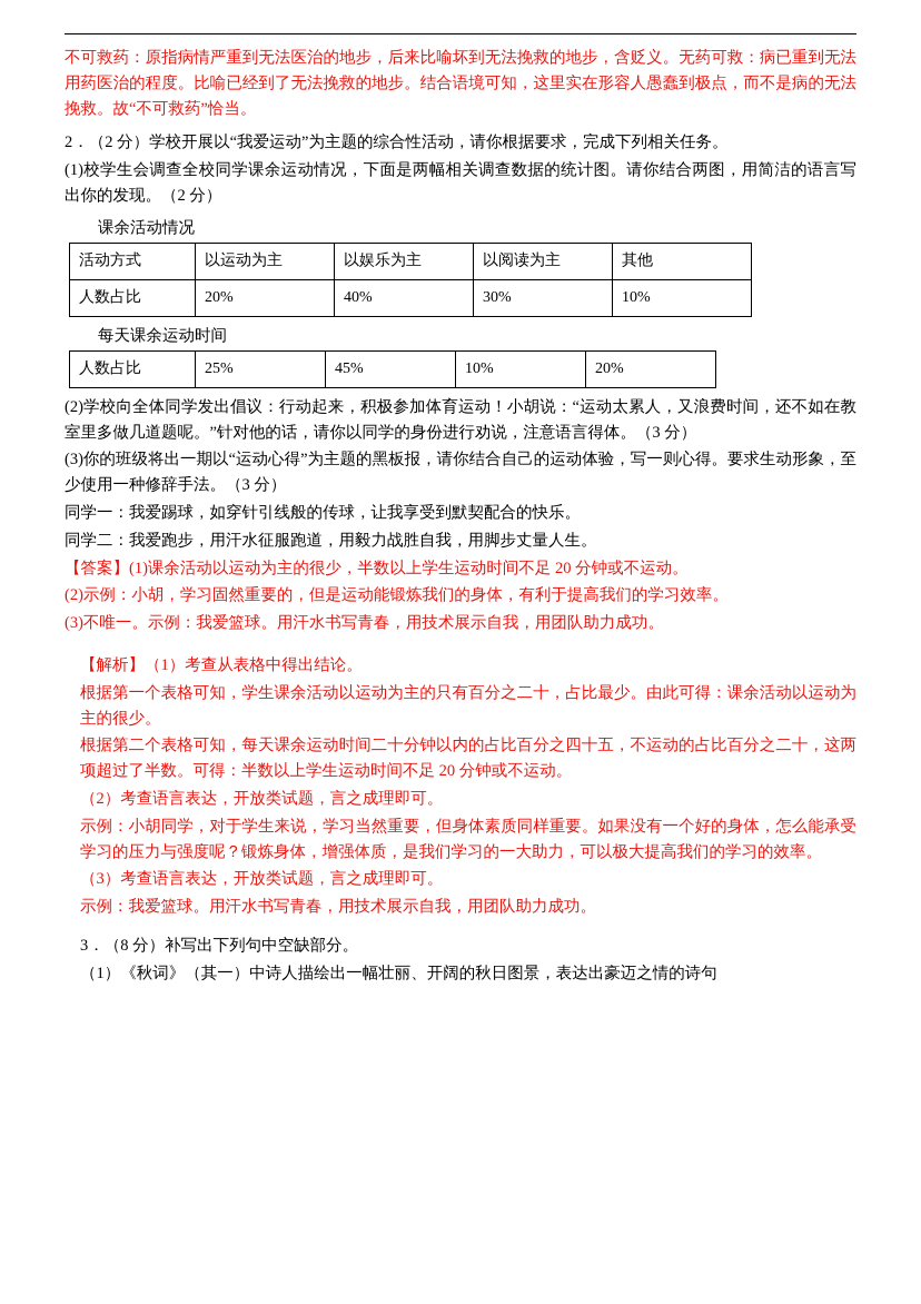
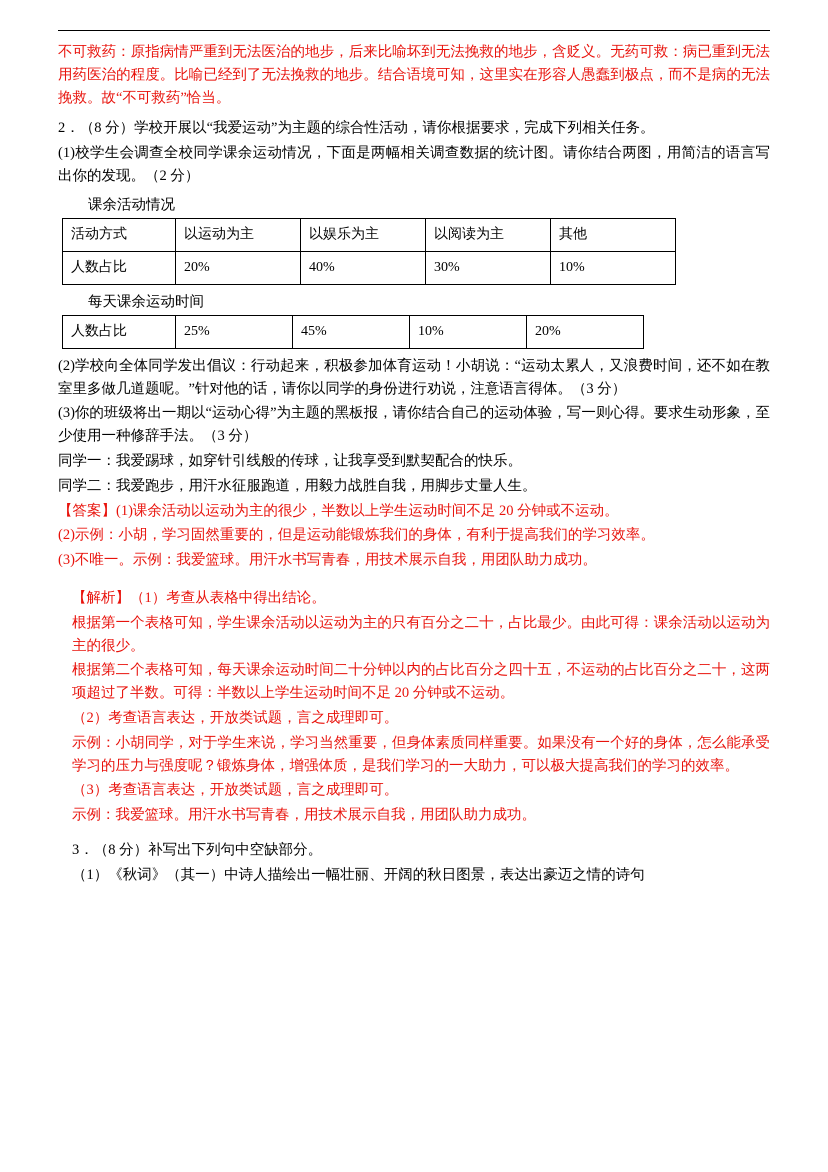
  不可救药：原指病情严重到无法医治的地步，后来比喻坏到无法挽救的地步，含贬义。无药可救：病已重到无法用药医治的程度。比喻已经到了无法挽救的地步。结合语境可知，这里实在形容人愚蠢到极点，而不是病的无法挽救。故“不可救药”恰当。
- 2．（2 分）学校开展以“我爱运动”为主题的综合性活动，请你根据要求，完成下列相关任务。
+ 2．（8 分）学校开展以“我爱运动”为主题的综合性活动，请你根据要求，完成下列相关任务。
  (1)校学生会调查全校同学课余运动情况，下面是两幅相关调查数据的统计图。请你结合两图，用简洁的语言写出你的发现。（2 分）
  课余活动情况
  活动方式	以运动为主	以娱乐为主	以阅读为主	其他
  人数占比	20%	40%	30%	10%
  每天课余运动时间
  人数占比	25%	45%	10%	20%
  (2)学校向全体同学发出倡议：行动起来，积极参加体育运动！小胡说：“运动太累人，又浪费时间，还不如在教室里多做几道题呢。”针对他的话，请你以同学的身份进行劝说，注意语言得体。（3 分）
  (3)你的班级将出一期以“运动心得”为主题的黑板报，请你结合自己的运动体验，写一则心得。要求生动形象，至少使用一种修辞手法。（3 分）
  同学一：我爱踢球，如穿针引线般的传球，让我享受到默契配合的快乐。
  同学二：我爱跑步，用汗水征服跑道，用毅力战胜自我，用脚步丈量人生。
  【答案】(1)课余活动以运动为主的很少，半数以上学生运动时间不足 20 分钟或不运动。
  (2)示例：小胡，学习固然重要的，但是运动能锻炼我们的身体，有利于提高我们的学习效率。
  (3)不唯一。示例：我爱篮球。用汗水书写青春，用技术展示自我，用团队助力成功。
  【解析】（1）考查从表格中得出结论。
  根据第一个表格可知，学生课余活动以运动为主的只有百分之二十，占比最少。由此可得：课余活动以运动为主的很少。
  根据第二个表格可知，每天课余运动时间二十分钟以内的占比百分之四十五，不运动的占比百分之二十，这两项超过了半数。可得：半数以上学生运动时间不足 20 分钟或不运动。
  （2）考查语言表达，开放类试题，言之成理即可。
  示例：小胡同学，对于学生来说，学习当然重要，但身体素质同样重要。如果没有一个好的身体，怎么能承受学习的压力与强度呢？锻炼身体，增强体质，是我们学习的一大助力，可以极大提高我们的学习的效率。
  （3）考查语言表达，开放类试题，言之成理即可。
  示例：我爱篮球。用汗水书写青春，用技术展示自我，用团队助力成功。
  3．（8 分）补写出下列句中空缺部分。
  （1）《秋词》（其一）中诗人描绘出一幅壮丽、开阔的秋日图景，表达出豪迈之情的诗句
